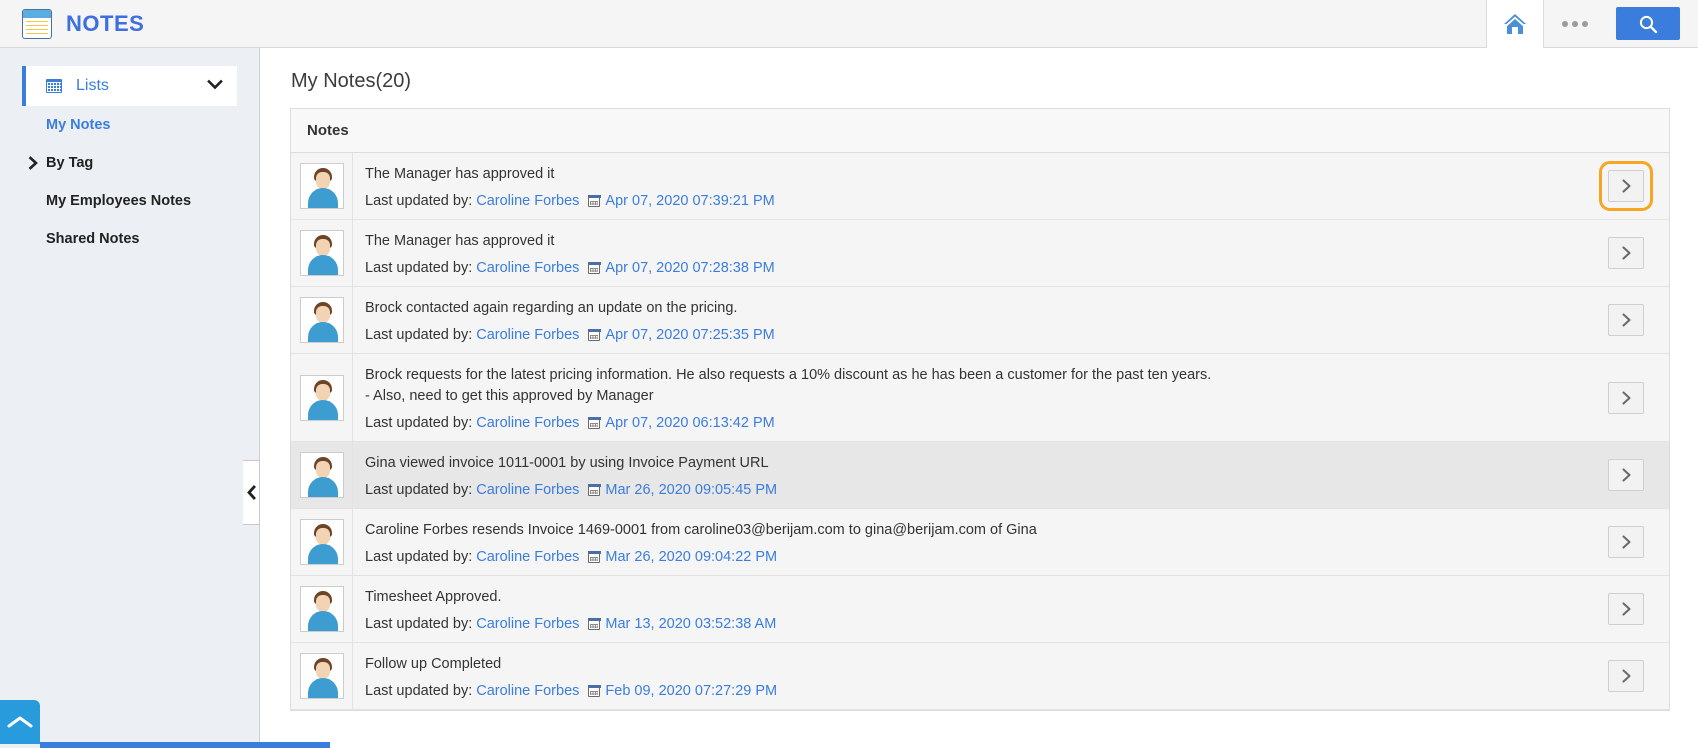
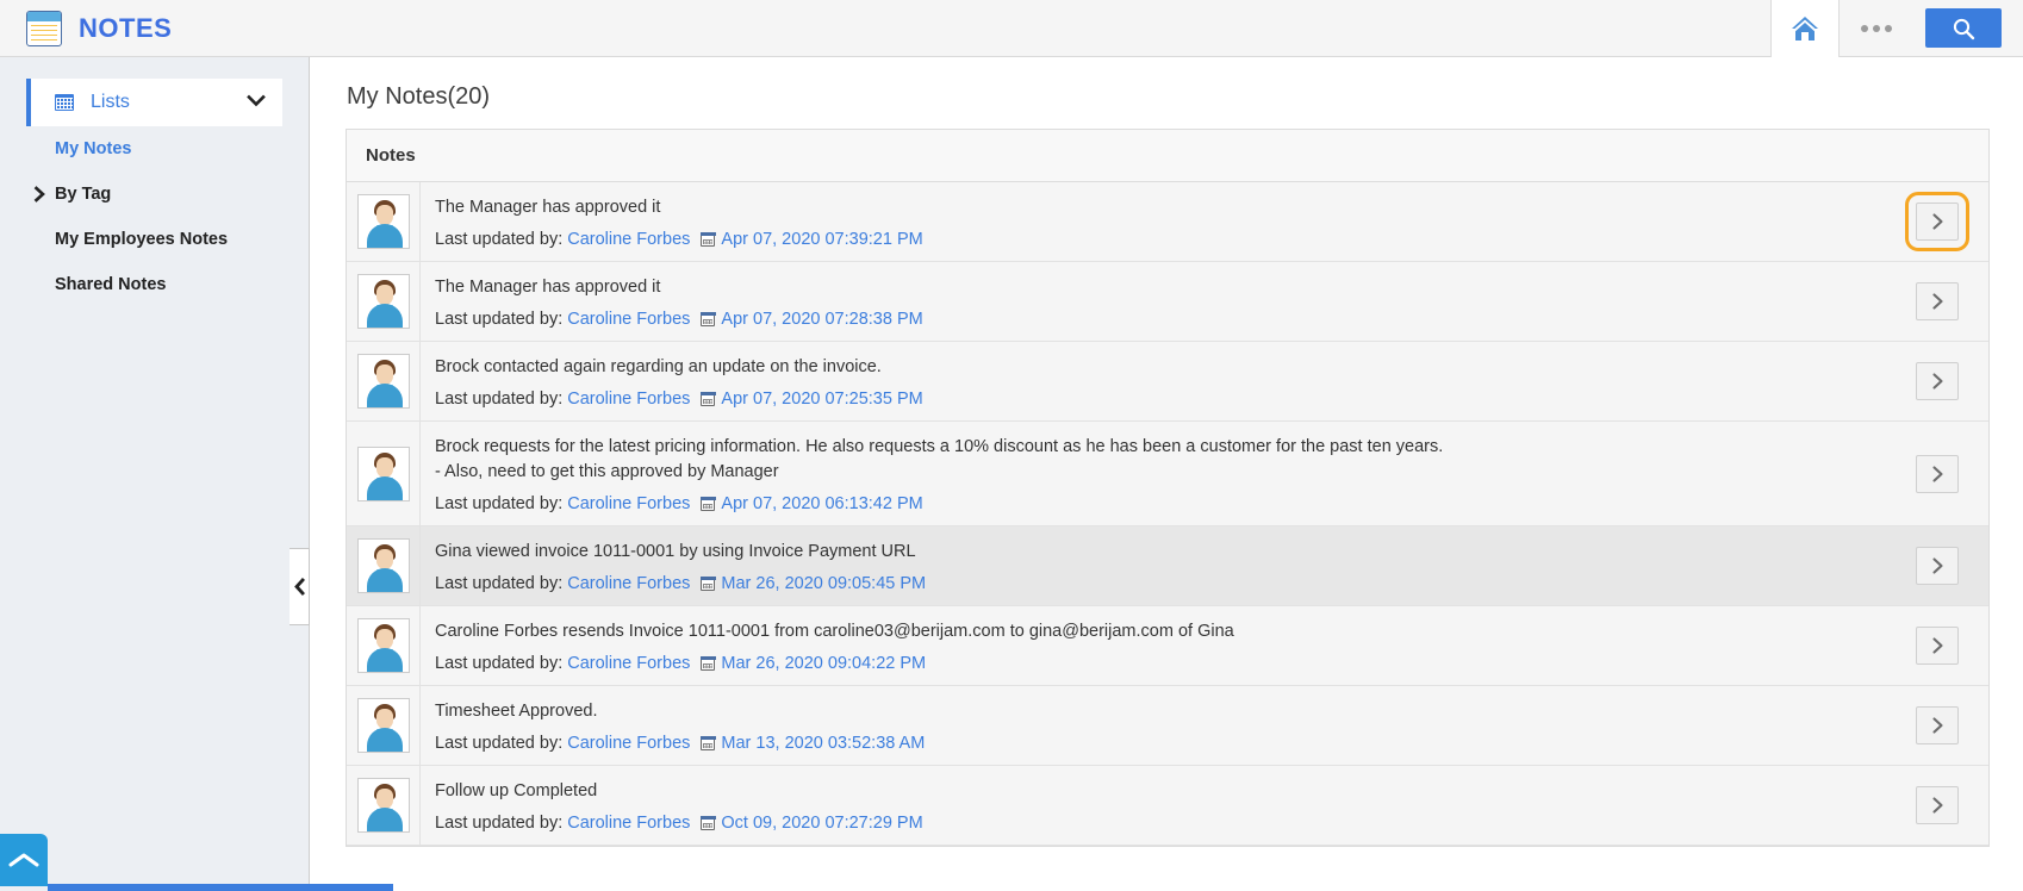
  NOTES
  Lists
  My Notes
  By Tag
  My Employees Notes
  Shared Notes
  My Notes(20)
  Notes
  The Manager has approved it
  Last updated by:
  Caroline Forbes
  Apr 07, 2020 07:39:21 PM
  The Manager has approved it
  Last updated by:
  Caroline Forbes
  Apr 07, 2020 07:28:38 PM
- Brock contacted again regarding an update on the pricing.
+ Brock contacted again regarding an update on the invoice.
  Last updated by:
  Caroline Forbes
  Apr 07, 2020 07:25:35 PM
  Brock requests for the latest pricing information. He also requests a 10% discount as he has been a customer for the past ten years.
  - Also, need to get this approved by Manager
  Last updated by:
  Caroline Forbes
  Apr 07, 2020 06:13:42 PM
  Gina viewed invoice 1011-0001 by using Invoice Payment URL
  Last updated by:
  Caroline Forbes
  Mar 26, 2020 09:05:45 PM
- Caroline Forbes resends Invoice 1469-0001 from caroline03@berijam.com to gina@berijam.com of Gina
+ Caroline Forbes resends Invoice 1011-0001 from caroline03@berijam.com to gina@berijam.com of Gina
  Last updated by:
  Caroline Forbes
  Mar 26, 2020 09:04:22 PM
  Timesheet Approved.
  Last updated by:
  Caroline Forbes
  Mar 13, 2020 03:52:38 AM
  Follow up Completed
  Last updated by:
  Caroline Forbes
- Feb 09, 2020 07:27:29 PM
+ Oct 09, 2020 07:27:29 PM
